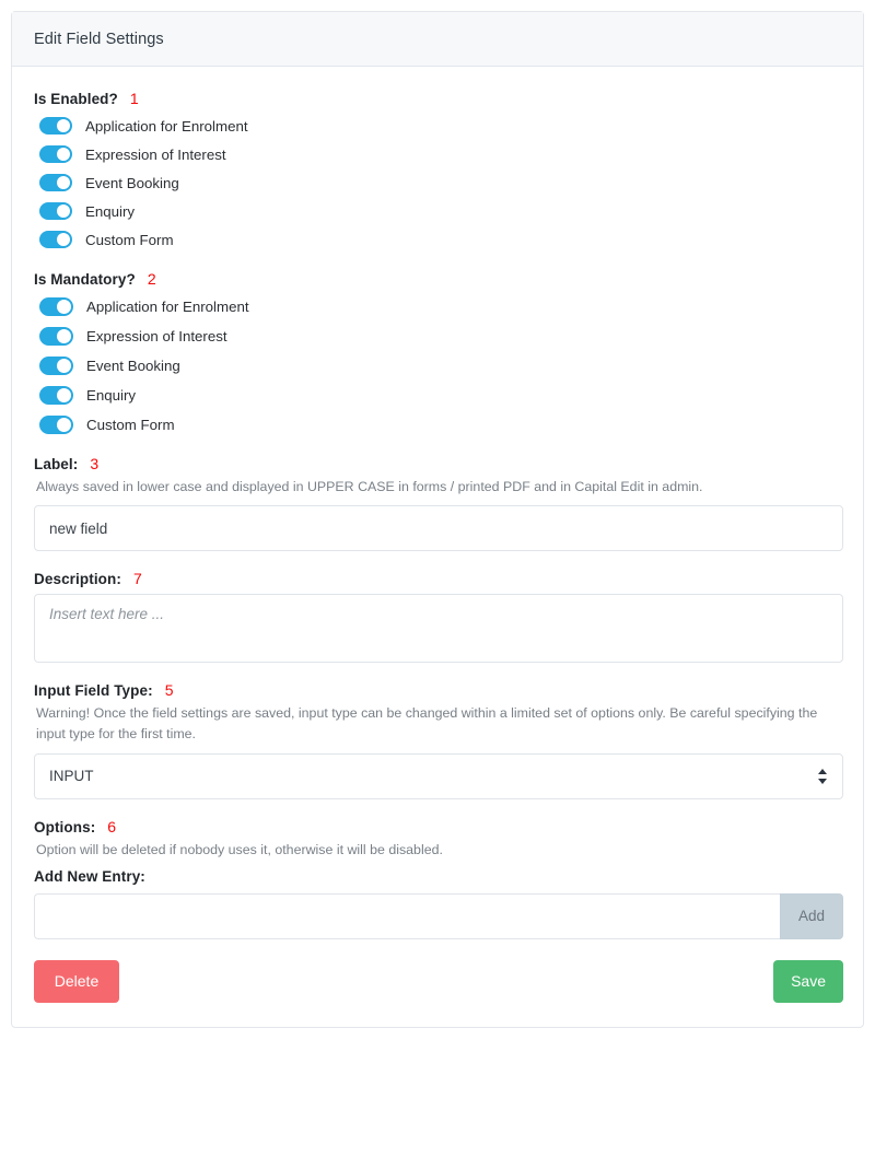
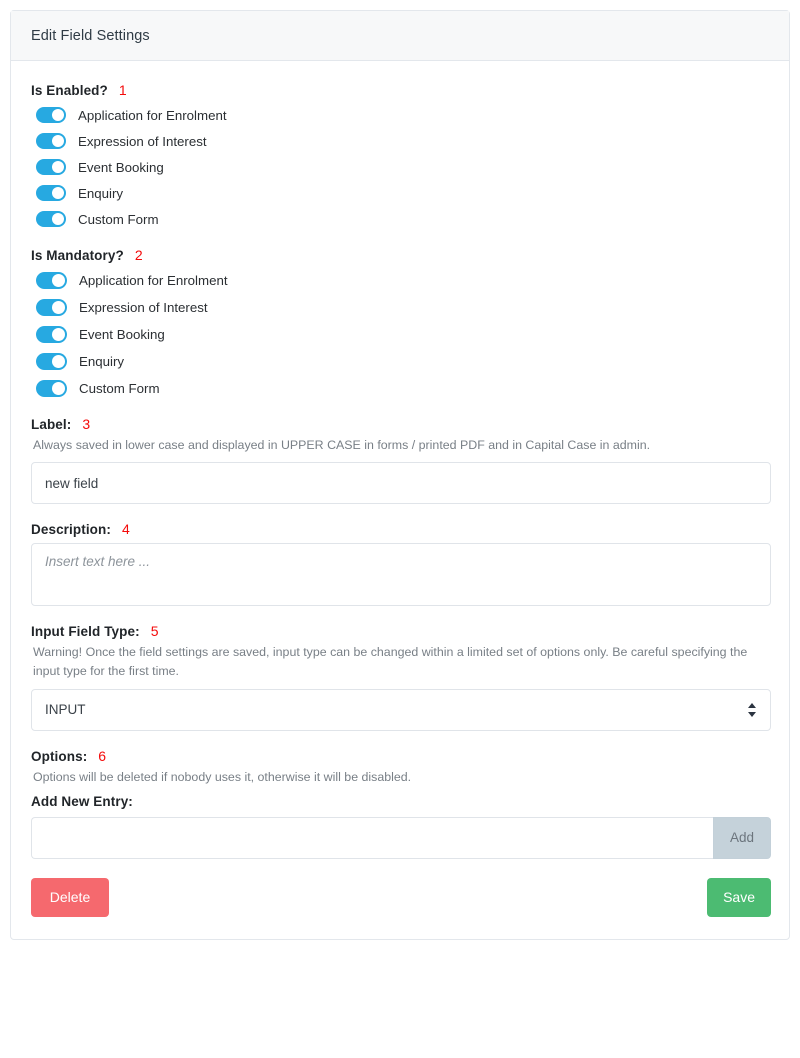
  Edit Field Settings
  Is Enabled?
  1
  Application for Enrolment
  Expression of Interest
  Event Booking
  Enquiry
  Custom Form
  Is Mandatory?
  2
  Application for Enrolment
  Expression of Interest
  Event Booking
  Enquiry
  Custom Form
  Label:
  3
- Always saved in lower case and displayed in UPPER CASE in forms / printed PDF and in Capital Edit in admin.
+ Always saved in lower case and displayed in UPPER CASE in forms / printed PDF and in Capital Case in admin.
  new field
  Description:
- 7
+ 4
  Insert text here ...
  Input Field Type:
  5
  Warning! Once the field settings are saved, input type can be changed within a limited set of options only. Be careful specifying the input type for the first time.
  INPUT
  Options:
  6
- Option will be deleted if nobody uses it, otherwise it will be disabled.
+ Options will be deleted if nobody uses it, otherwise it will be disabled.
  Add New Entry:
  Add
  Delete
  Save
